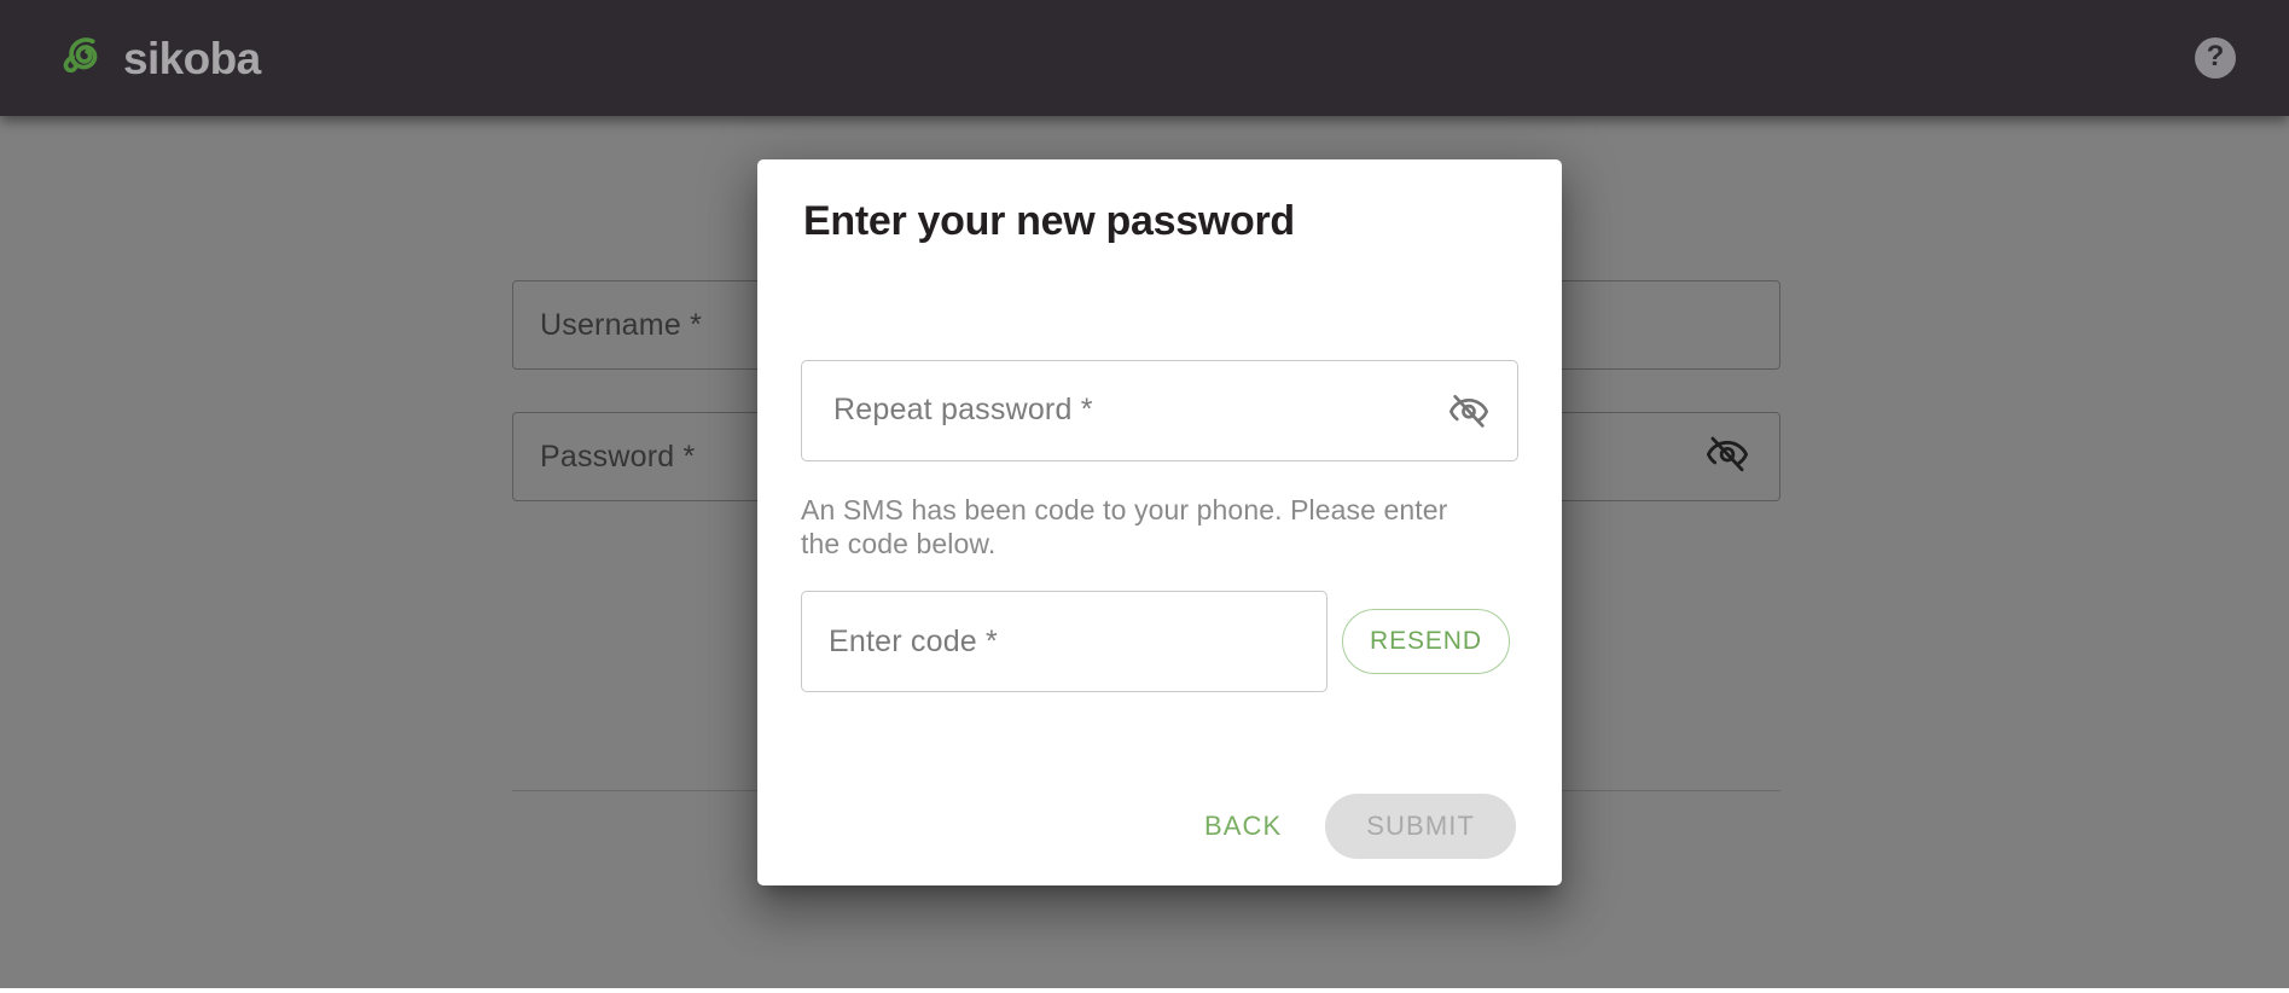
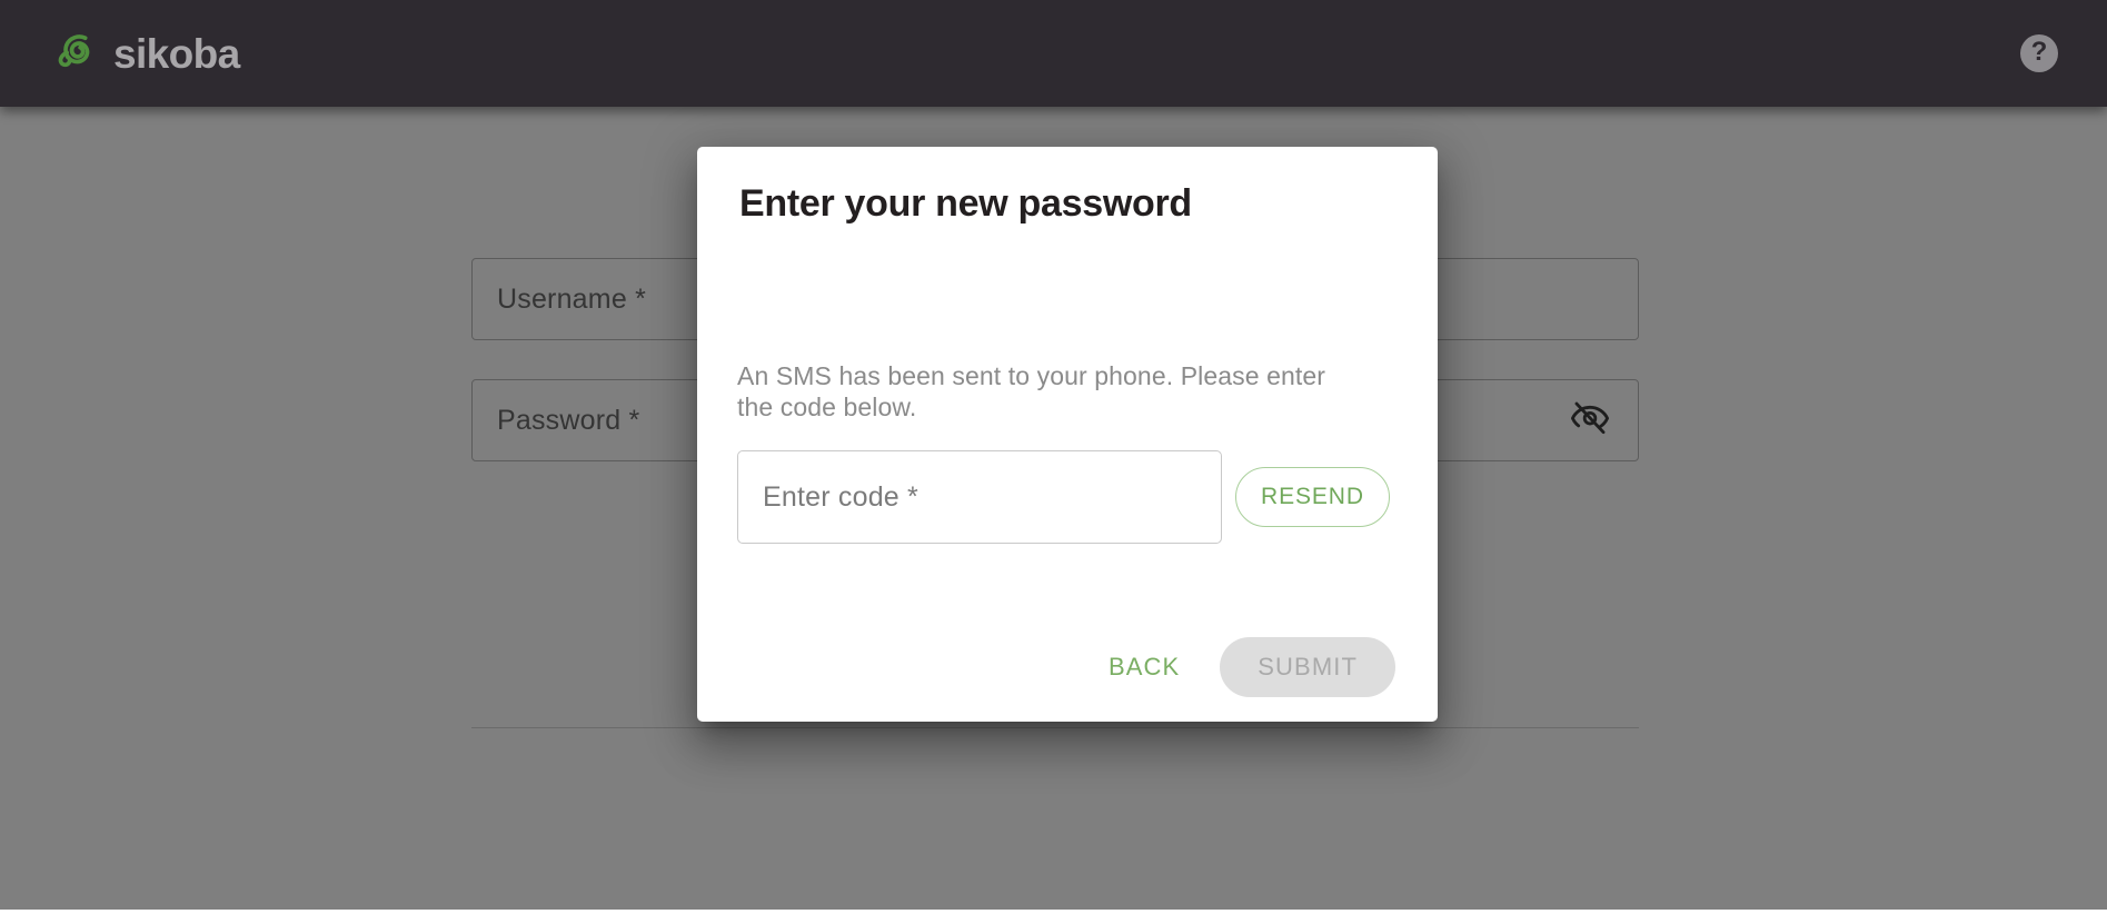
  sikoba
  ?
  Username *
  Password *
  Enter your new password
- Repeat password *
- An SMS has been code to your phone. Please enter the code below.
+ An SMS has been sent to your phone. Please enter the code below.
  Enter code *
  RESEND
  BACK
  SUBMIT
